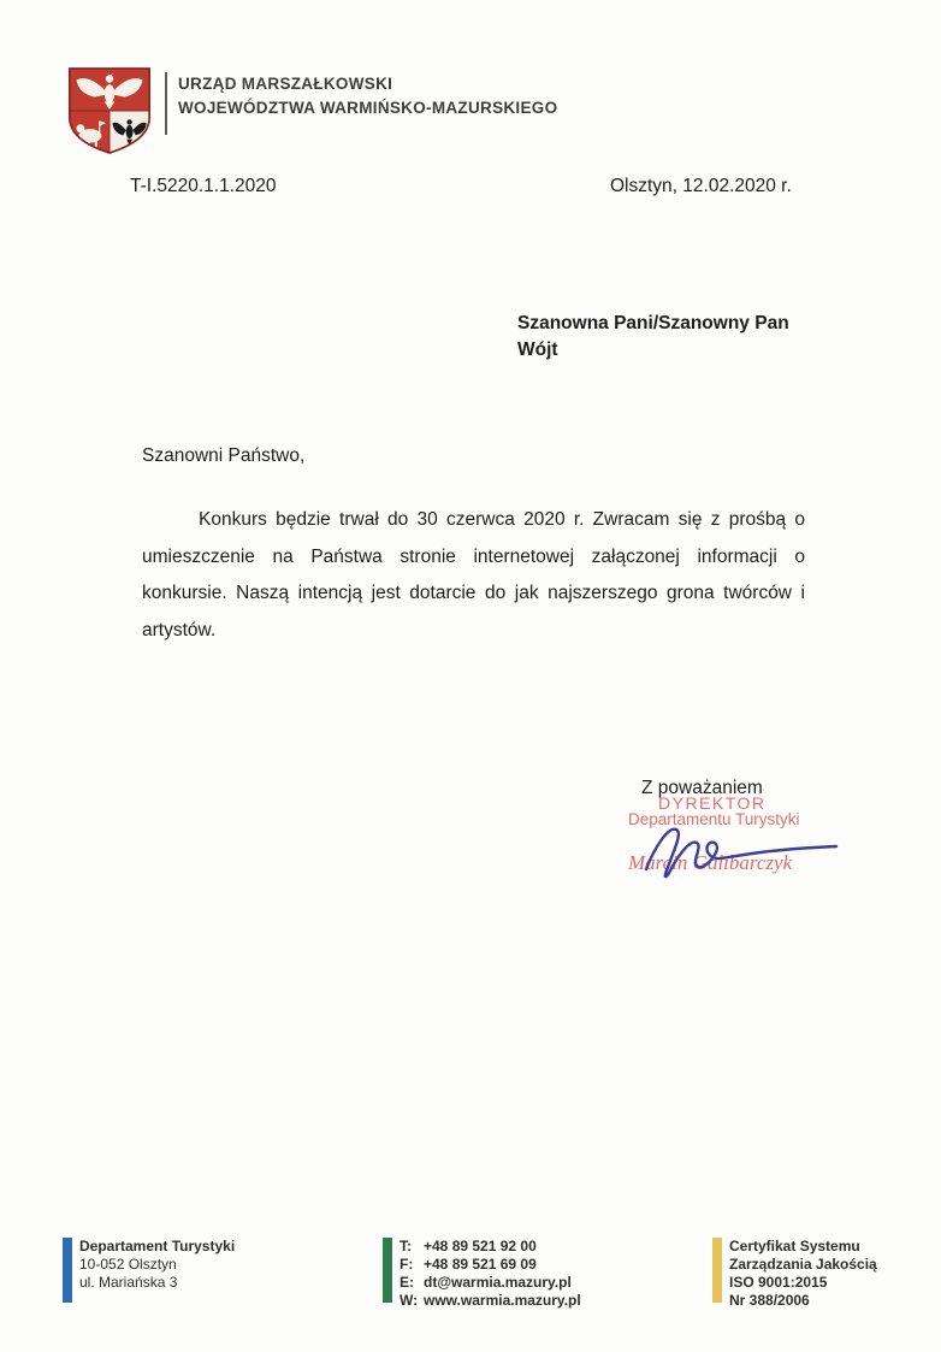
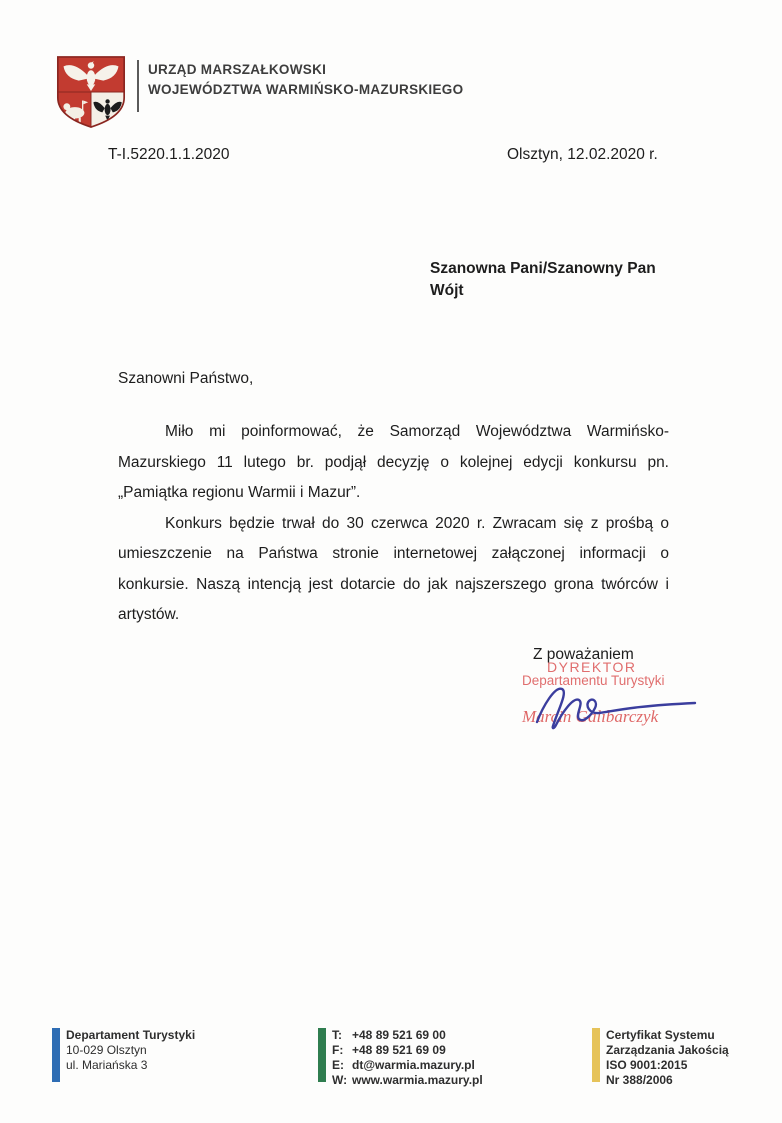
  URZĄD MARSZAŁKOWSKI
  WOJEWÓDZTWA WARMIŃSKO-MAZURSKIEGO
  T-I.5220.1.1.2020
  Olsztyn, 12.02.2020 r.
  Szanowna Pani/Szanowny Pan
  Wójt
  Szanowni Państwo,
+ Miło mi poinformować, że Samorząd Województwa Warmińsko-Mazurskiego 11 lutego br. podjął decyzję o kolejnej edycji konkursu pn. „Pamiątka regionu Warmii i Mazur”.
  Konkurs będzie trwał do 30 czerwca 2020 r. Zwracam się z prośbą o umieszczenie na Państwa stronie internetowej załączonej informacji o konkursie. Naszą intencją jest dotarcie do jak najszerszego grona twórców i artystów.
  Z poważaniem
  DYREKTOR
  Departamentu Turystyki
  Mrcn Galibarczyk
  Departament Turystyki
- 10-052 Olsztyn
+ 10-029 Olsztyn
  ul. Mariańska 3
  T:
- +48 89 521 92 00
+ +48 89 521 69 00
  F:
  +48 89 521 69 09
  E:
  dt@warmia.mazury.pl
  W:
  www.warmia.mazury.pl
  Certyfikat Systemu
  Zarządzania Jakością
  ISO 9001:2015
  Nr 388/2006
